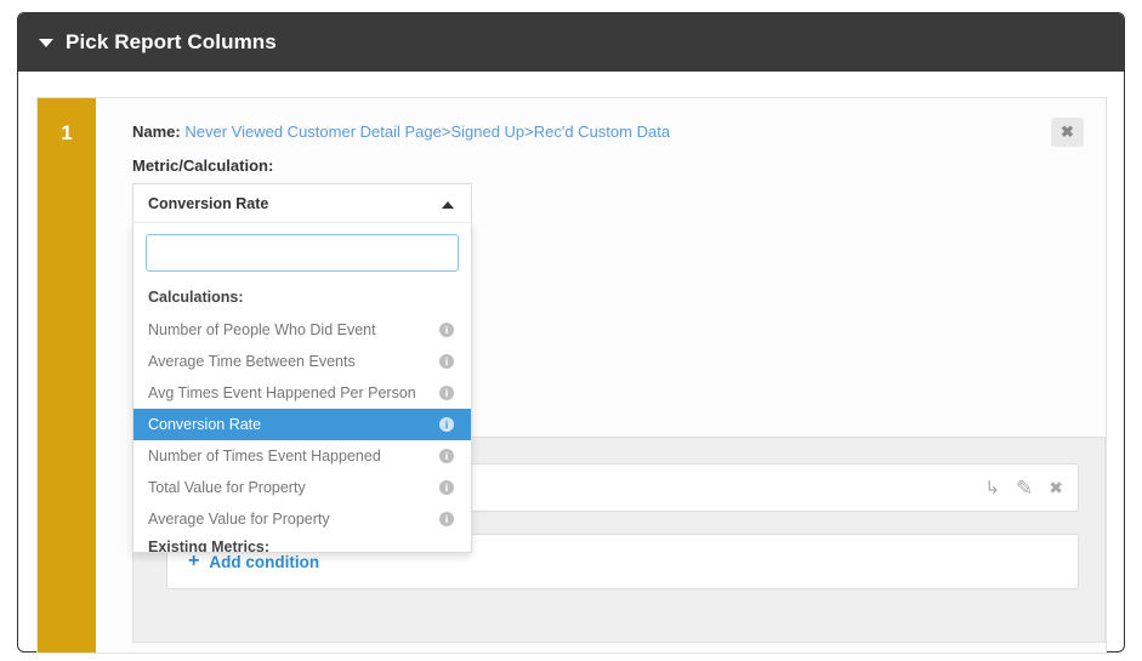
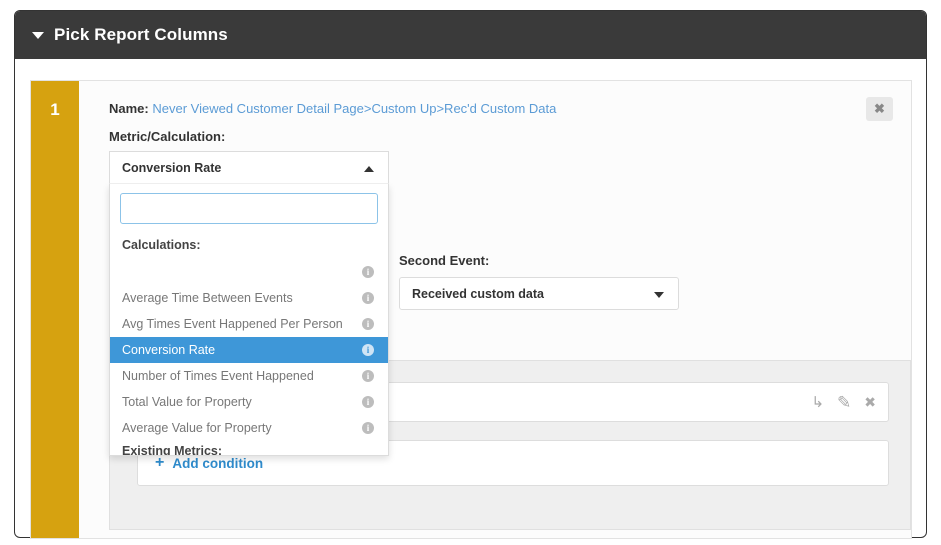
  Pick Report Columns
  1
  ✖
- Name: Never Viewed Customer Detail Page>Signed Up>Rec'd Custom Data
+ Name: Never Viewed Customer Detail Page>Custom Up>Rec'd Custom Data
  Metric/Calculation:
  Conversion Rate
  Calculations:
- Number of People Who Did Event
  i
  Average Time Between Events
  i
  Avg Times Event Happened Per Person
  i
  Conversion Rate
  i
  Number of Times Event Happened
  i
  Total Value for Property
  i
  Average Value for Property
  i
  Existing Metrics:
+ Second Event:
+ Received custom data
  ↳
  ✎
  ✖
  +
  Add condition
